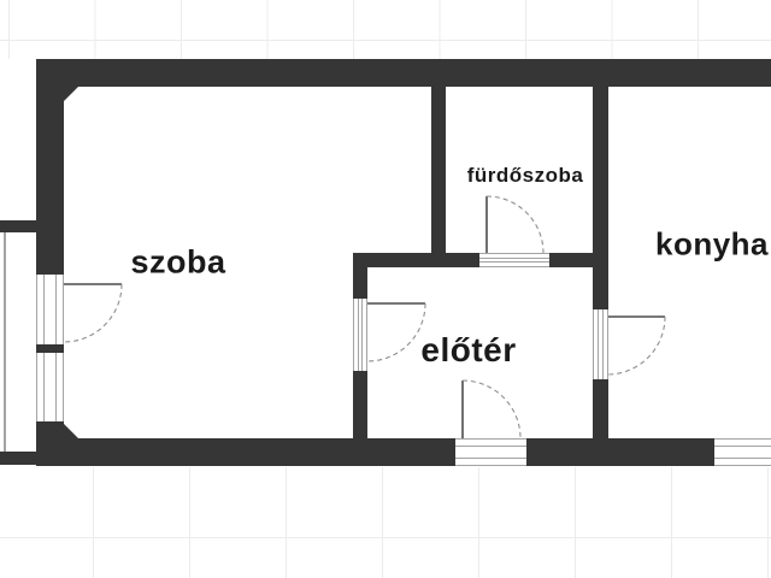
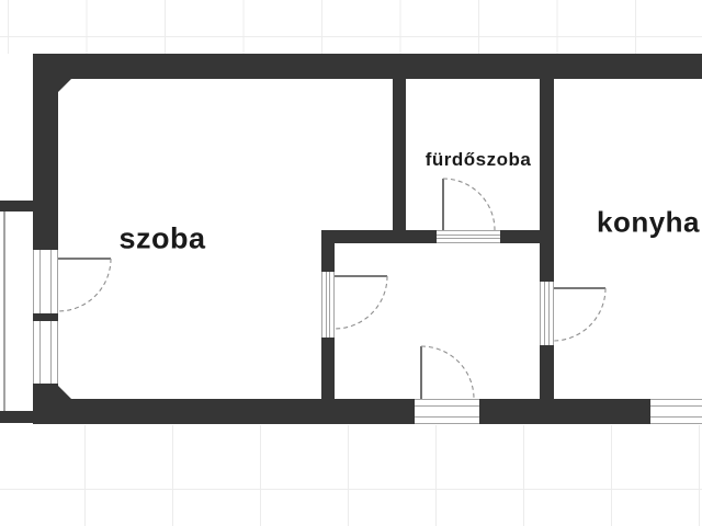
  szoba
  fürdőszoba
- előtér
  konyha
